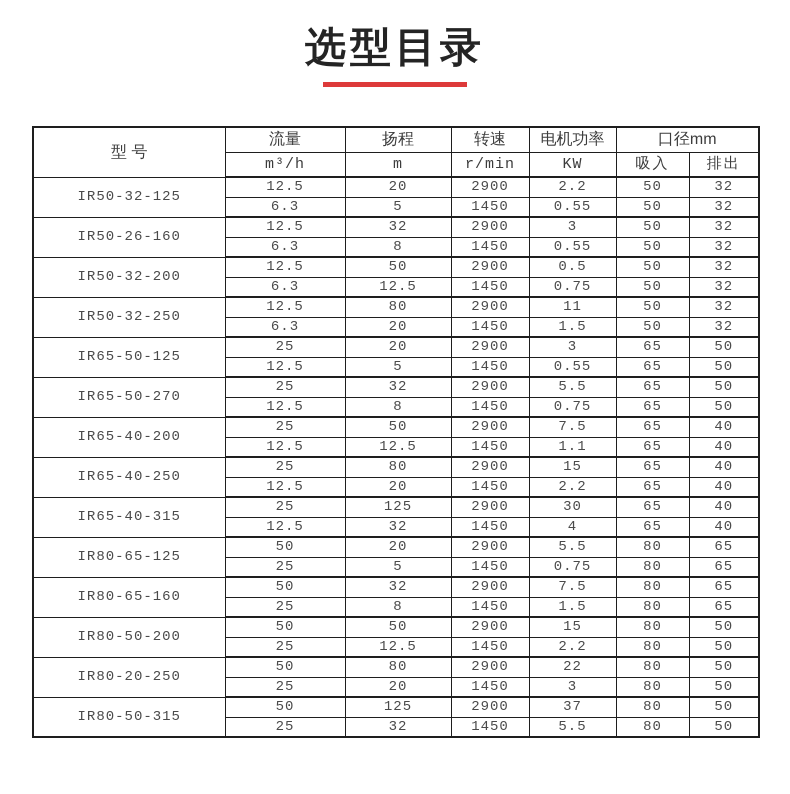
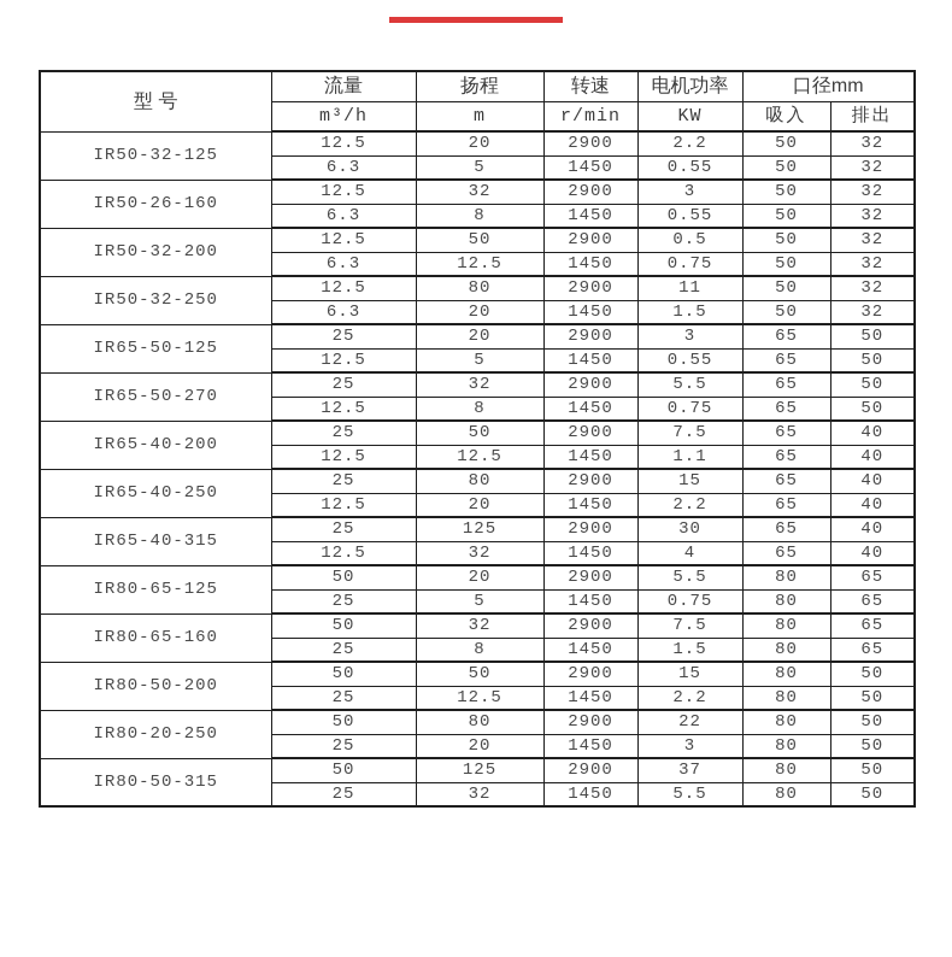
- 选型目录
  型 号	流量	扬程	转速	电机功率	口径mm
  m³/h	m	r/min	KW	吸入	排出
  IR50-32-125	12.5	20	2900	2.2	50	32
  6.3	5	1450	0.55	50	32
  IR50-26-160	12.5	32	2900	3	50	32
  6.3	8	1450	0.55	50	32
  IR50-32-200	12.5	50	2900	0.5	50	32
  6.3	12.5	1450	0.75	50	32
  IR50-32-250	12.5	80	2900	11	50	32
  6.3	20	1450	1.5	50	32
  IR65-50-125	25	20	2900	3	65	50
  12.5	5	1450	0.55	65	50
  IR65-50-270	25	32	2900	5.5	65	50
  12.5	8	1450	0.75	65	50
  IR65-40-200	25	50	2900	7.5	65	40
  12.5	12.5	1450	1.1	65	40
  IR65-40-250	25	80	2900	15	65	40
  12.5	20	1450	2.2	65	40
  IR65-40-315	25	125	2900	30	65	40
  12.5	32	1450	4	65	40
  IR80-65-125	50	20	2900	5.5	80	65
  25	5	1450	0.75	80	65
  IR80-65-160	50	32	2900	7.5	80	65
  25	8	1450	1.5	80	65
  IR80-50-200	50	50	2900	15	80	50
  25	12.5	1450	2.2	80	50
  IR80-20-250	50	80	2900	22	80	50
  25	20	1450	3	80	50
  IR80-50-315	50	125	2900	37	80	50
  25	32	1450	5.5	80	50
